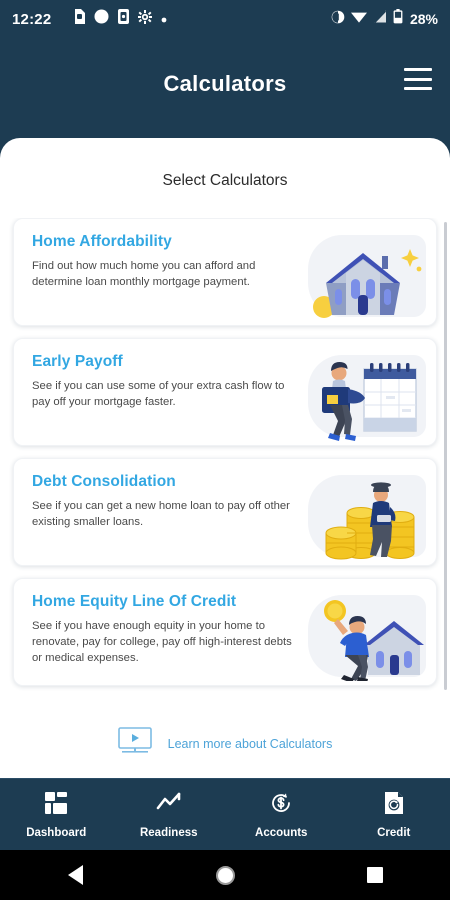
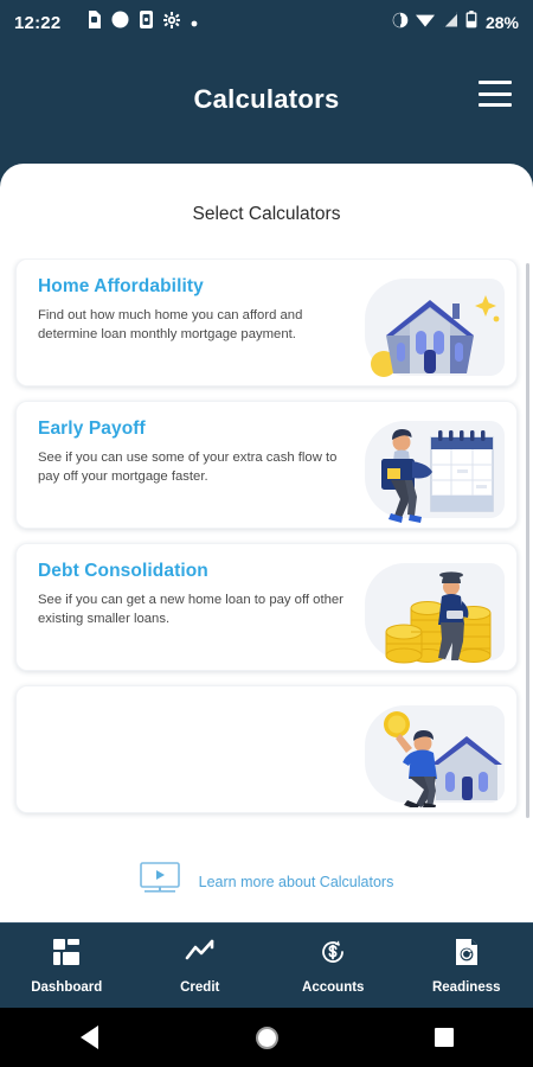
  12:22
  28%
  Calculators
  Select Calculators
  Home Affordability
  Find out how much home you can afford and determine loan monthly mortgage payment.
  Early Payoff
  See if you can use some of your extra cash flow to pay off your mortgage faster.
  Debt Consolidation
  See if you can get a new home loan to pay off other existing smaller loans.
- Home Equity Line Of Credit
- See if you have enough equity in your home to renovate, pay for college, pay off high-interest debts or medical expenses.
  Learn more about Calculators
  Dashboard
- Readiness
+ Credit
  Accounts
- Credit
+ Readiness
